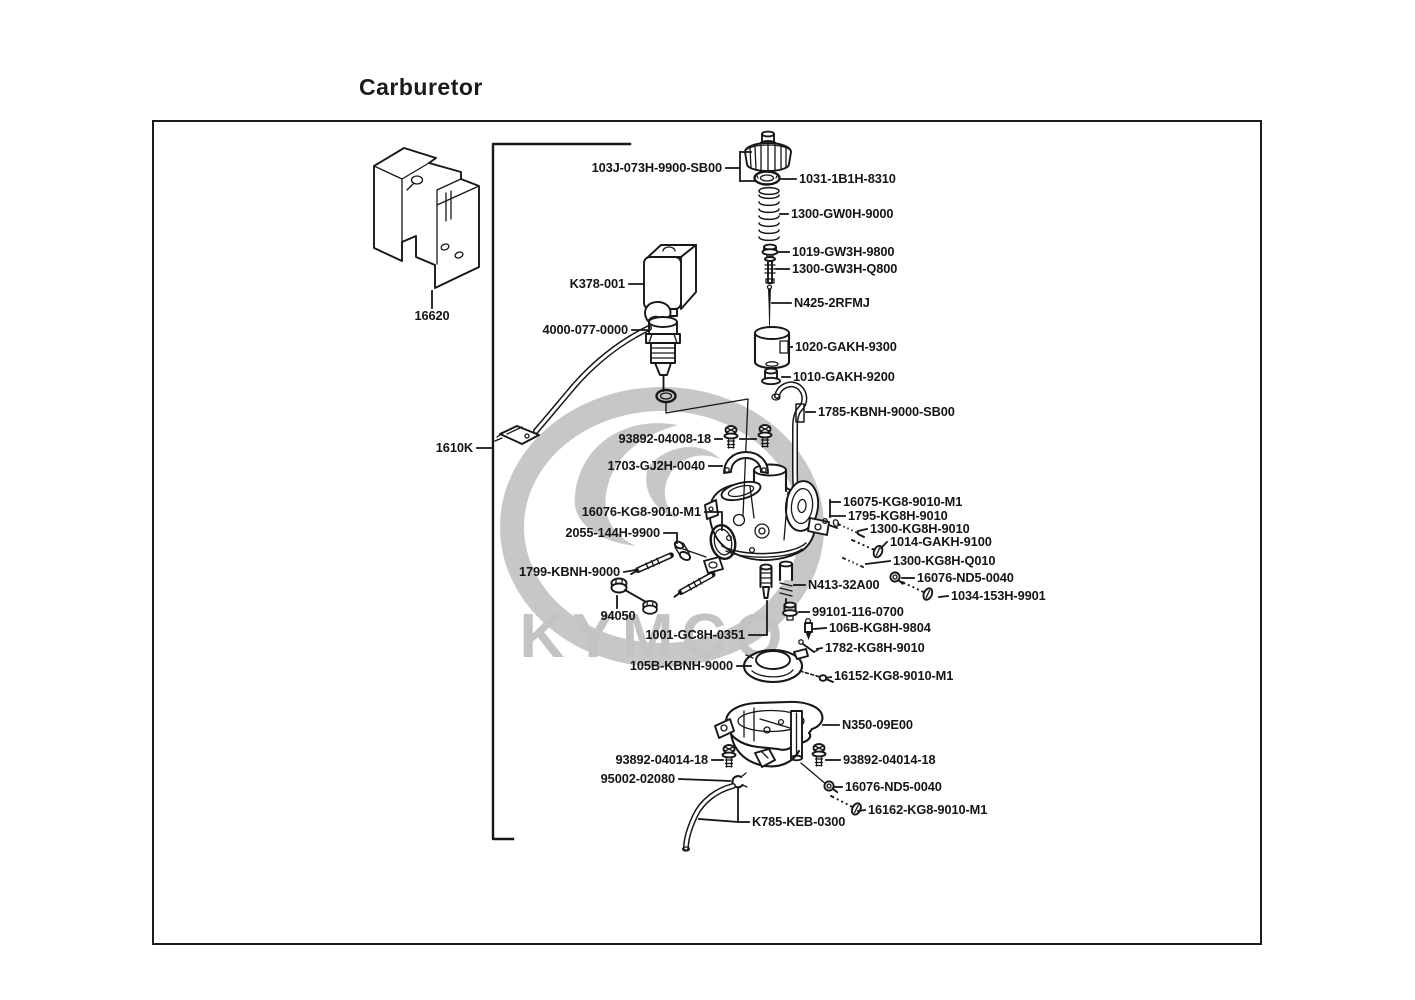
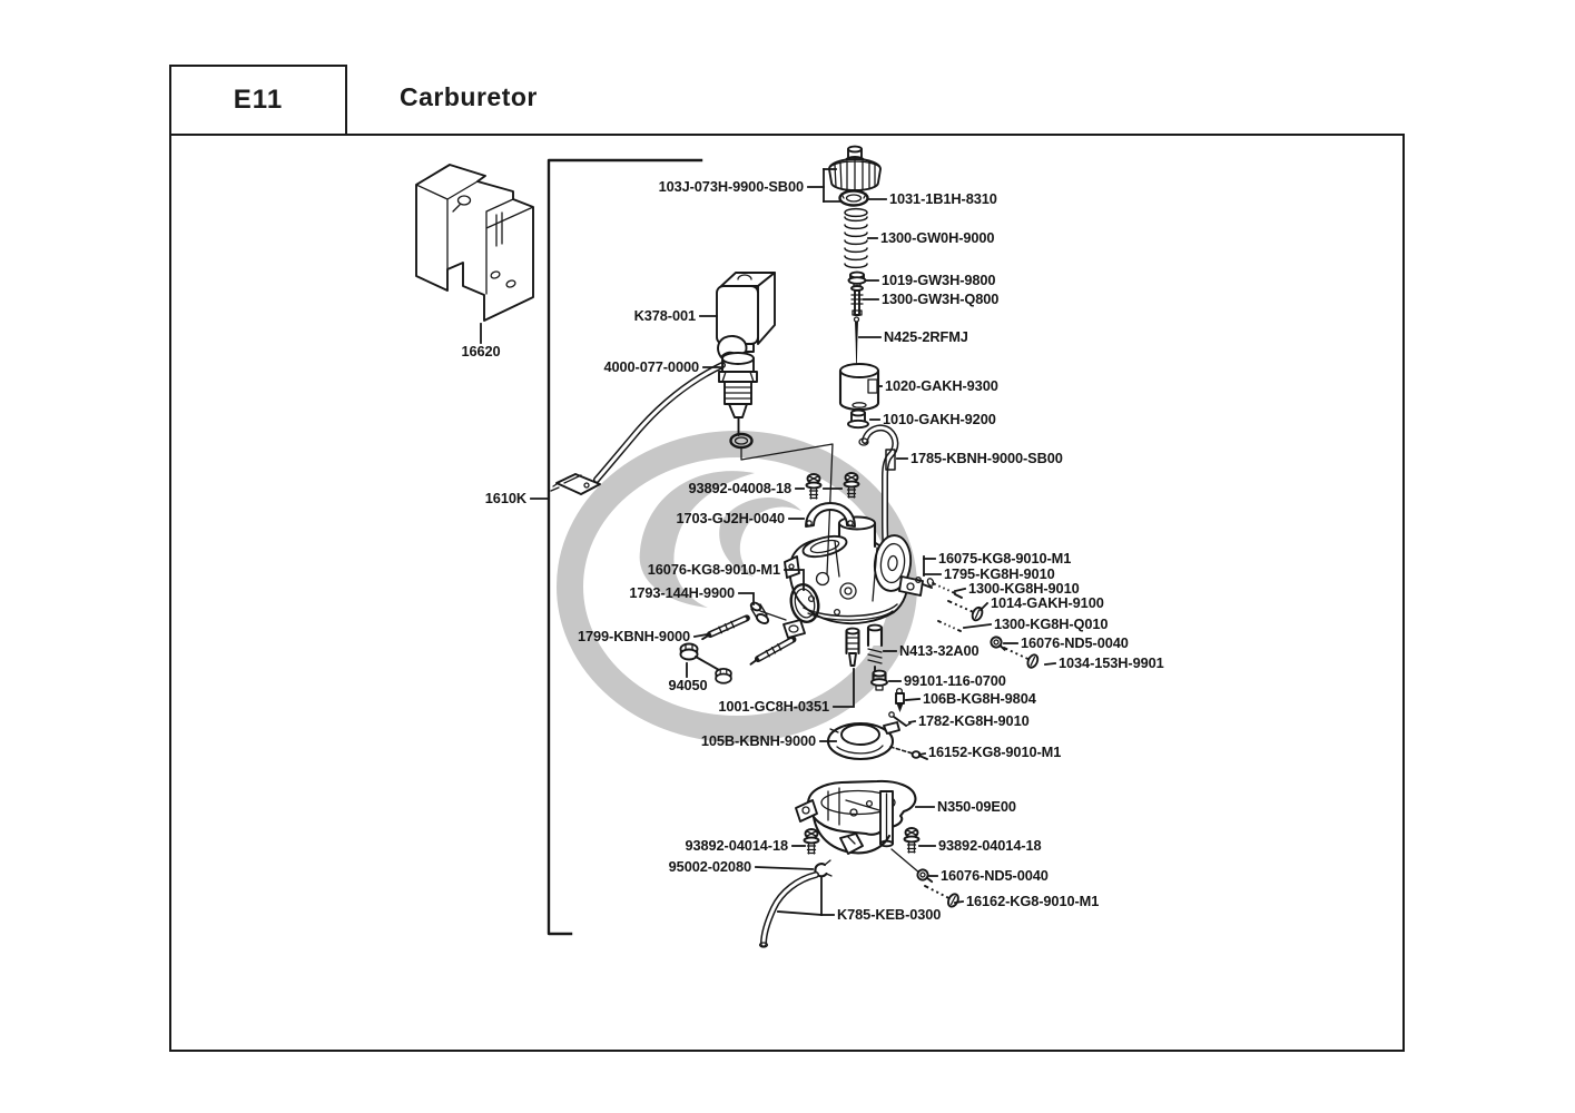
+ E11
  Carburetor
- KYMCO
  103J-073H-9900-SB00
  1031-1B1H-8310
  1300-GW0H-9000
  1019-GW3H-9800
  1300-GW3H-Q800
  N425-2RFMJ
  1020-GAKH-9300
  1010-GAKH-9200
  1785-KBNH-9000-SB00
  K378-001
  4000-077-0000
  16620
  1610K
  93892-04008-18
  1703-GJ2H-0040
  16076-KG8-9010-M1
- 2055-144H-9900
+ 1793-144H-9900
  1799-KBNH-9000
  94050
  1001-GC8H-0351
  N413-32A00
  99101-116-0700
  106B-KG8H-9804
  1782-KG8H-9010
  105B-KBNH-9000
  16152-KG8-9010-M1
  N350-09E00
  93892-04014-18
  93892-04014-18
  95002-02080
  16076-ND5-0040
  16162-KG8-9010-M1
  K785-KEB-0300
  16075-KG8-9010-M1
  1795-KG8H-9010
  1300-KG8H-9010
  1014-GAKH-9100
  1300-KG8H-Q010
  16076-ND5-0040
  1034-153H-9901
